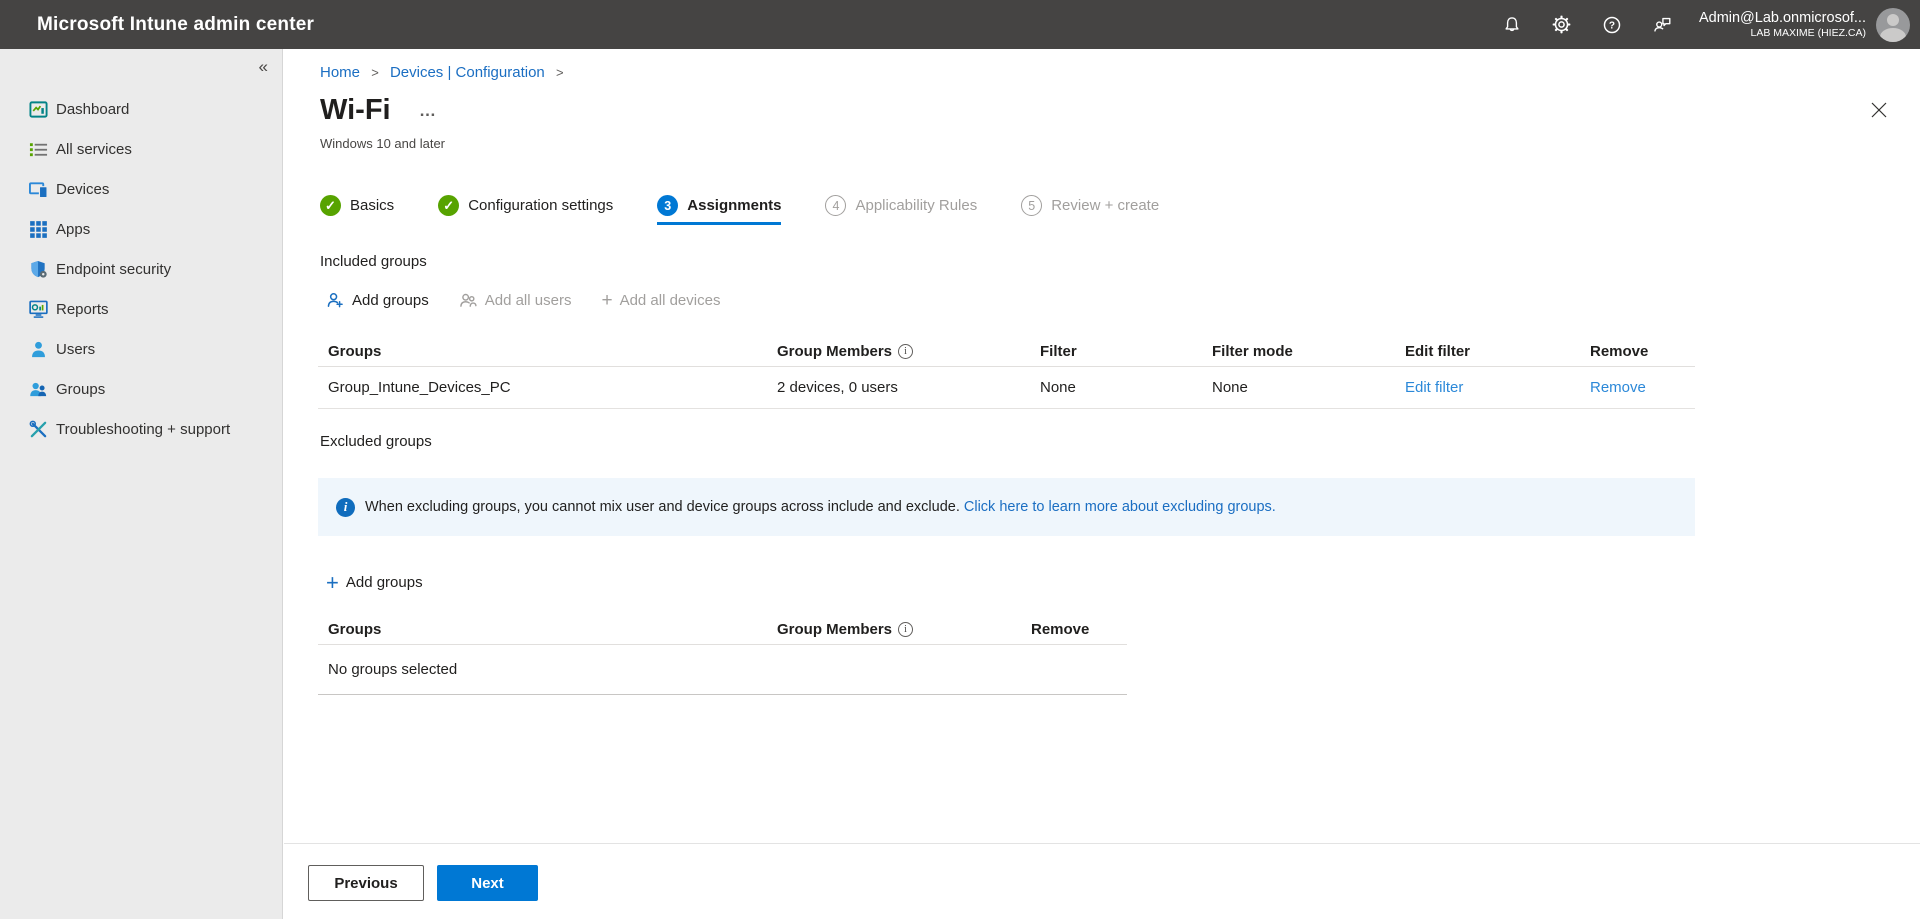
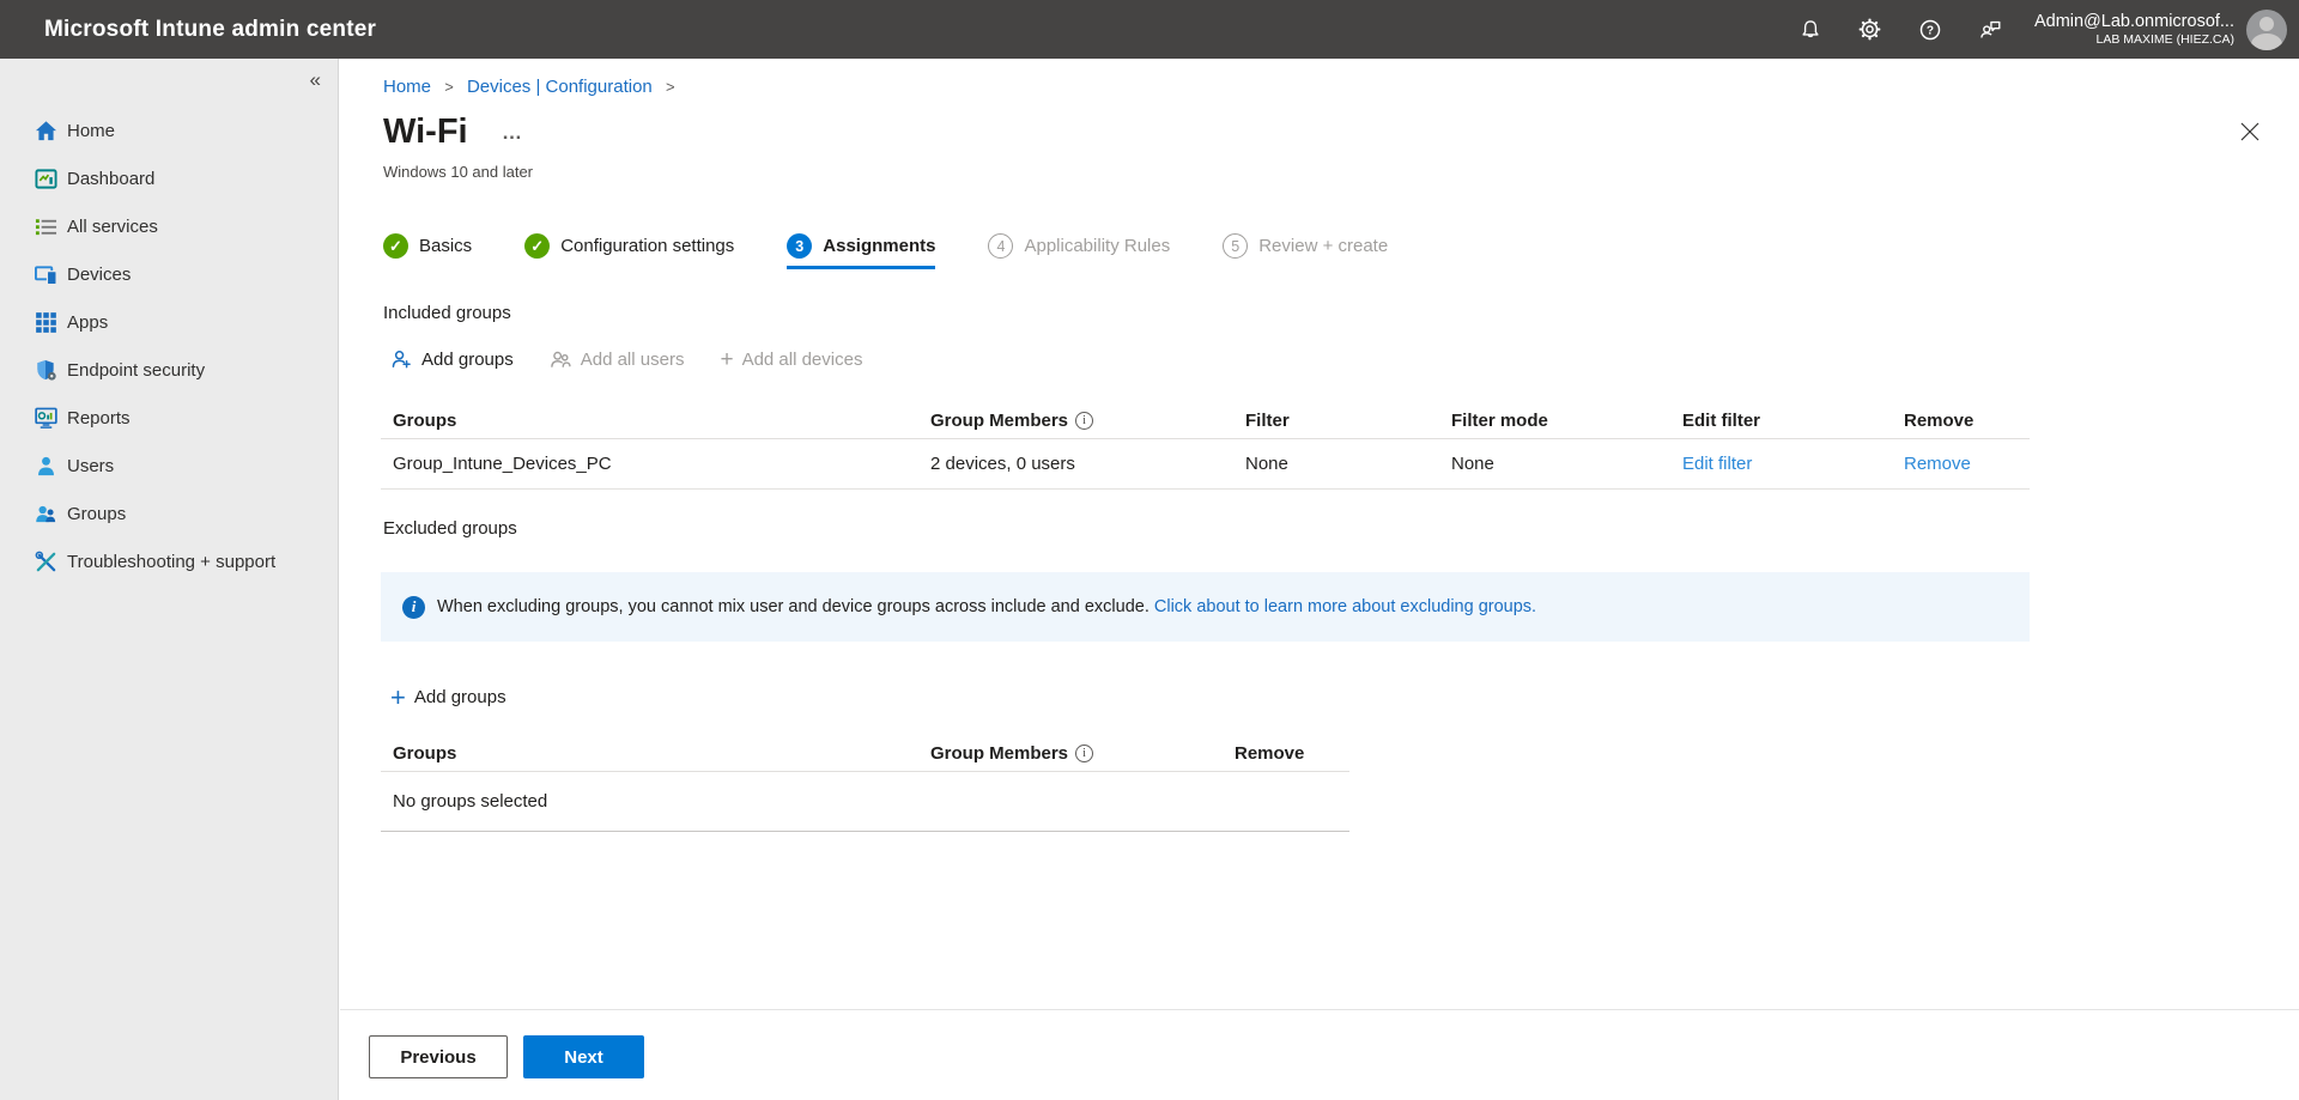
  Microsoft Intune admin center
  ?
  Admin@Lab.onmicrosof...
  LAB MAXIME (HIEZ.CA)
  «
+ Home
  Dashboard
  All services
  Devices
  Apps
  Endpoint security
  Reports
  Users
  Groups
  Troubleshooting + support
  Home > Devices | Configuration >
  Wi-Fi
  …
  Windows 10 and later
  ✓
  Basics
  ✓
  Configuration settings
  3
  Assignments
  4
  Applicability Rules
  5
  Review + create
  Included groups
  Add groups
  Add all users
  +
  Add all devices
  Groups
  Group Members
  i
  Filter
  Filter mode
  Edit filter
  Remove
  Group_Intune_Devices_PC
  2 devices, 0 users
  None
  None
  Edit filter
  Remove
  Excluded groups
  i
- When excluding groups, you cannot mix user and device groups across include and exclude. Click here to learn more about excluding groups.
+ When excluding groups, you cannot mix user and device groups across include and exclude. Click about to learn more about excluding groups.
  +
  Add groups
  Groups
  Group Members
  i
  Remove
  No groups selected
  Previous
  Next
